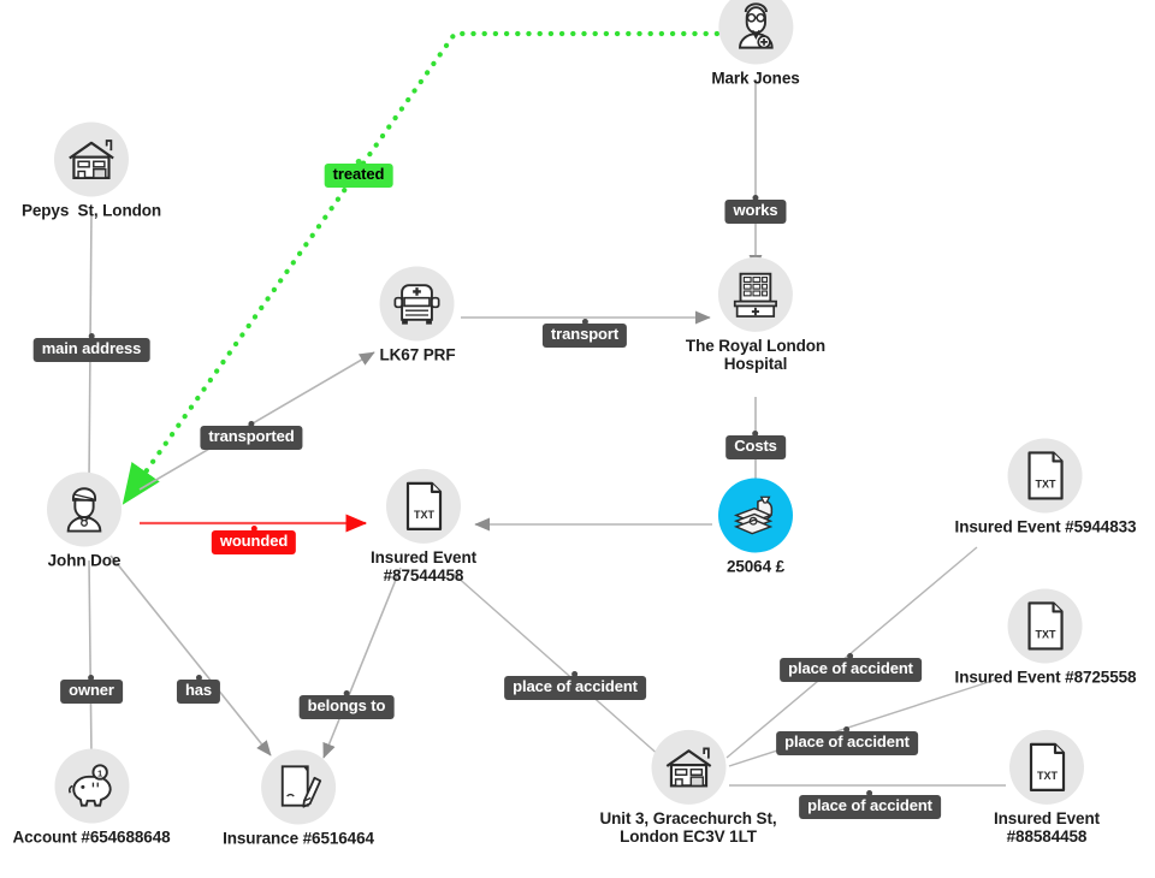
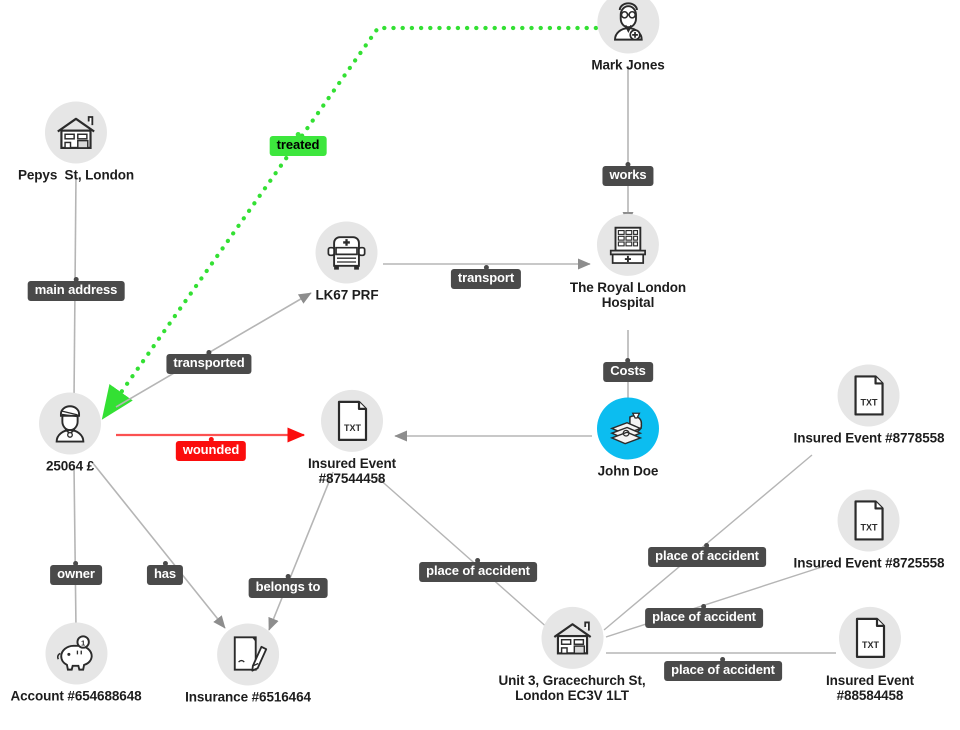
  Pepys St, London
  Mark Jones
  LK67 PRF
  The Royal London
  Hospital
- John Doe
+ 25064 £
  TXT
  Insured Event
  #87544458
- 25064 £
+ John Doe
  TXT
- Insured Event #5944833
+ Insured Event #8778558
  TXT
  Insured Event #8725558
  TXT
  Insured Event
  #88584458
  1
  Account #654688648
  Insurance #6516464
  Unit 3, Gracechurch St,
  London EC3V 1LT
  main address
  treated
  works
  transport
  transported
  Costs
  wounded
  owner
  has
  belongs to
  place of accident
  place of accident
  place of accident
  place of accident
